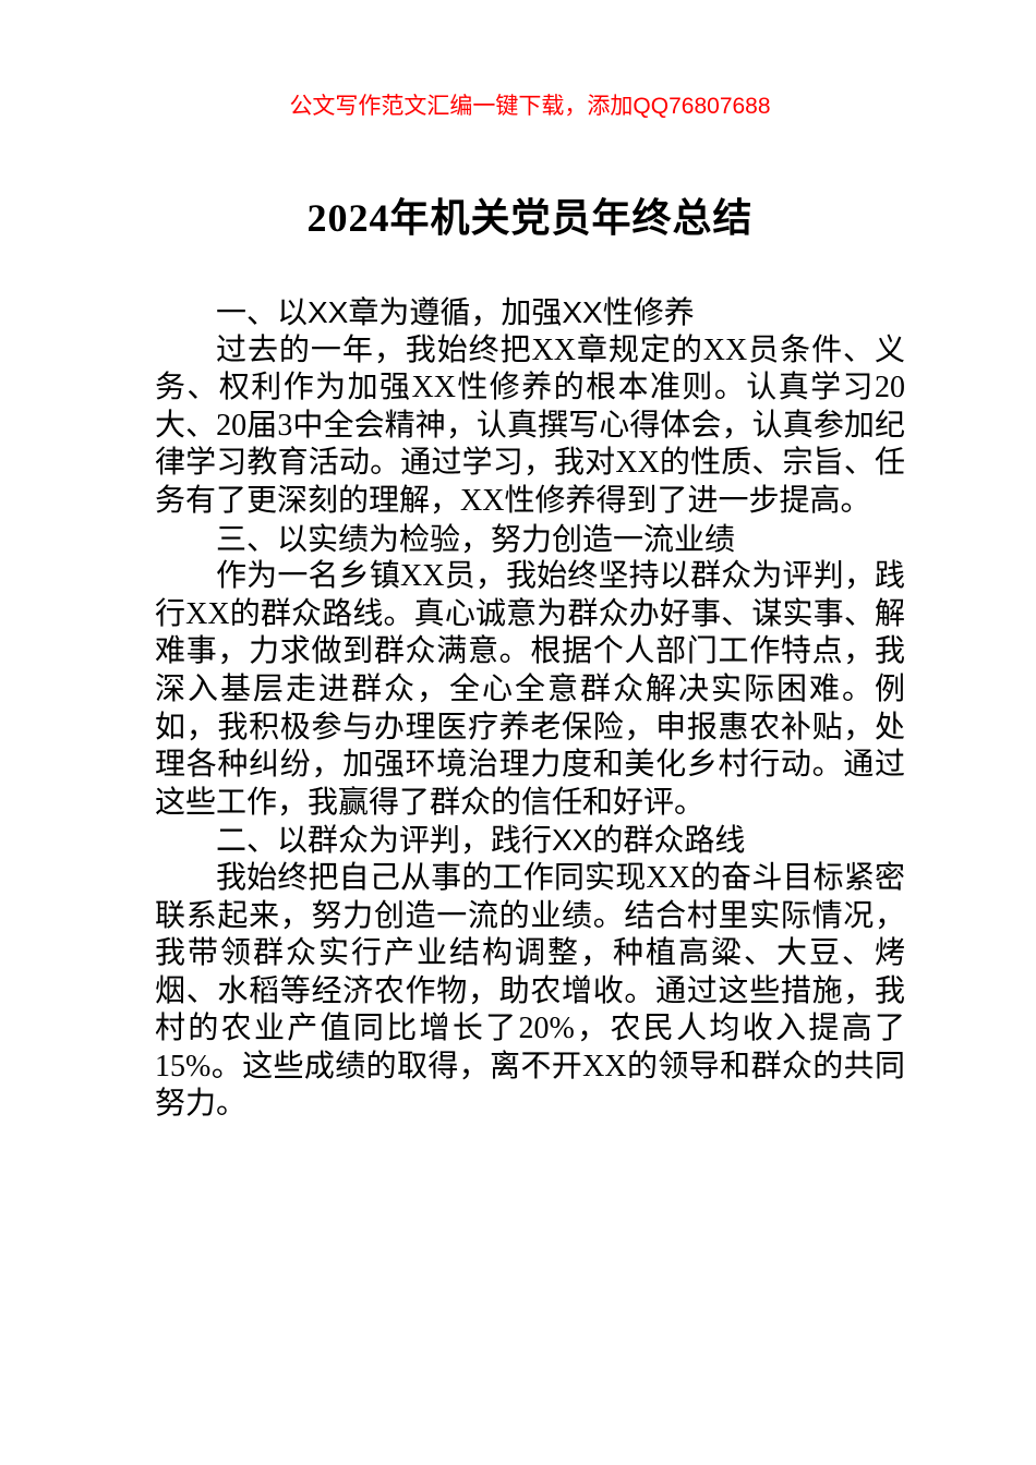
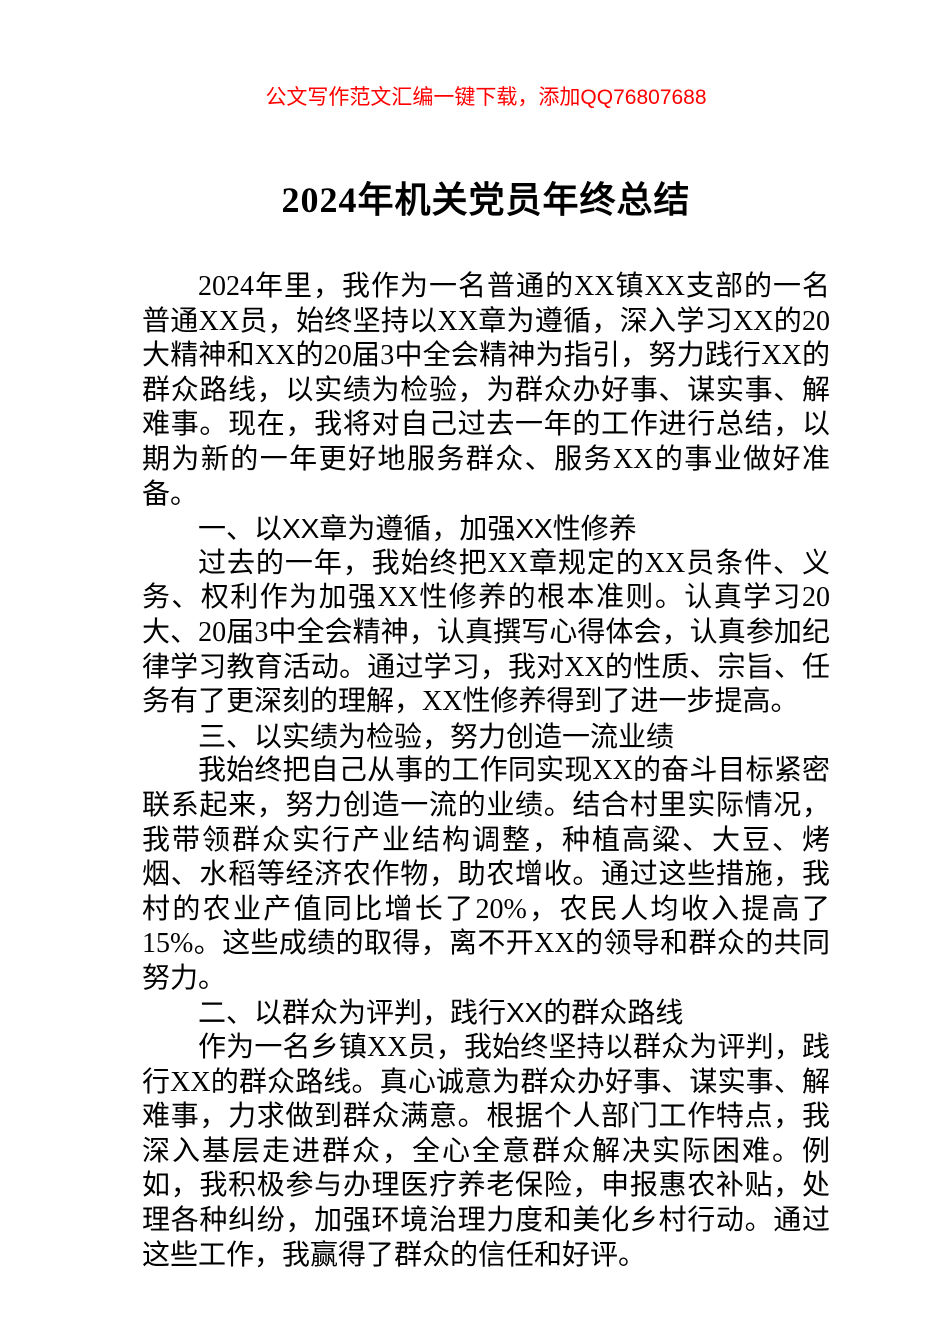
  公文写作范文汇编一键下载，添加QQ76807688
  2024年机关党员年终总结
+ 2024年里，我作为一名普通的XX镇XX支部的一名普通XX员，始终坚持以XX章为遵循，深入学习XX的20大精神和XX的20届3中全会精神为指引，努力践行XX的群众路线，以实绩为检验，为群众办好事、谋实事、解难事。现在，我将对自己过去一年的工作进行总结，以期为新的一年更好地服务群众、服务XX的事业做好准备。
  一、以XX章为遵循，加强XX性修养
  过去的一年，我始终把XX章规定的XX员条件、义务、权利作为加强XX性修养的根本准则。认真学习20大、20届3中全会精神，认真撰写心得体会，认真参加纪律学习教育活动。通过学习，我对XX的性质、宗旨、任务有了更深刻的理解，XX性修养得到了进一步提高。
  三、以实绩为检验，努力创造一流业绩
- 作为一名乡镇XX员，我始终坚持以群众为评判，践行XX的群众路线。真心诚意为群众办好事、谋实事、解难事，力求做到群众满意。根据个人部门工作特点，我深入基层走进群众，全心全意群众解决实际困难。例如，我积极参与办理医疗养老保险，申报惠农补贴，处理各种纠纷，加强环境治理力度和美化乡村行动。通过这些工作，我赢得了群众的信任和好评。
+ 我始终把自己从事的工作同实现XX的奋斗目标紧密联系起来，努力创造一流的业绩。结合村里实际情况，我带领群众实行产业结构调整，种植高粱、大豆、烤烟、水稻等经济农作物，助农增收。通过这些措施，我村的农业产值同比增长了20%，农民人均收入提高了15%。这些成绩的取得，离不开XX的领导和群众的共同努力。
  二、以群众为评判，践行XX的群众路线
- 我始终把自己从事的工作同实现XX的奋斗目标紧密联系起来，努力创造一流的业绩。结合村里实际情况，我带领群众实行产业结构调整，种植高粱、大豆、烤烟、水稻等经济农作物，助农增收。通过这些措施，我村的农业产值同比增长了20%，农民人均收入提高了15%。这些成绩的取得，离不开XX的领导和群众的共同努力。
+ 作为一名乡镇XX员，我始终坚持以群众为评判，践行XX的群众路线。真心诚意为群众办好事、谋实事、解难事，力求做到群众满意。根据个人部门工作特点，我深入基层走进群众，全心全意群众解决实际困难。例如，我积极参与办理医疗养老保险，申报惠农补贴，处理各种纠纷，加强环境治理力度和美化乡村行动。通过这些工作，我赢得了群众的信任和好评。
